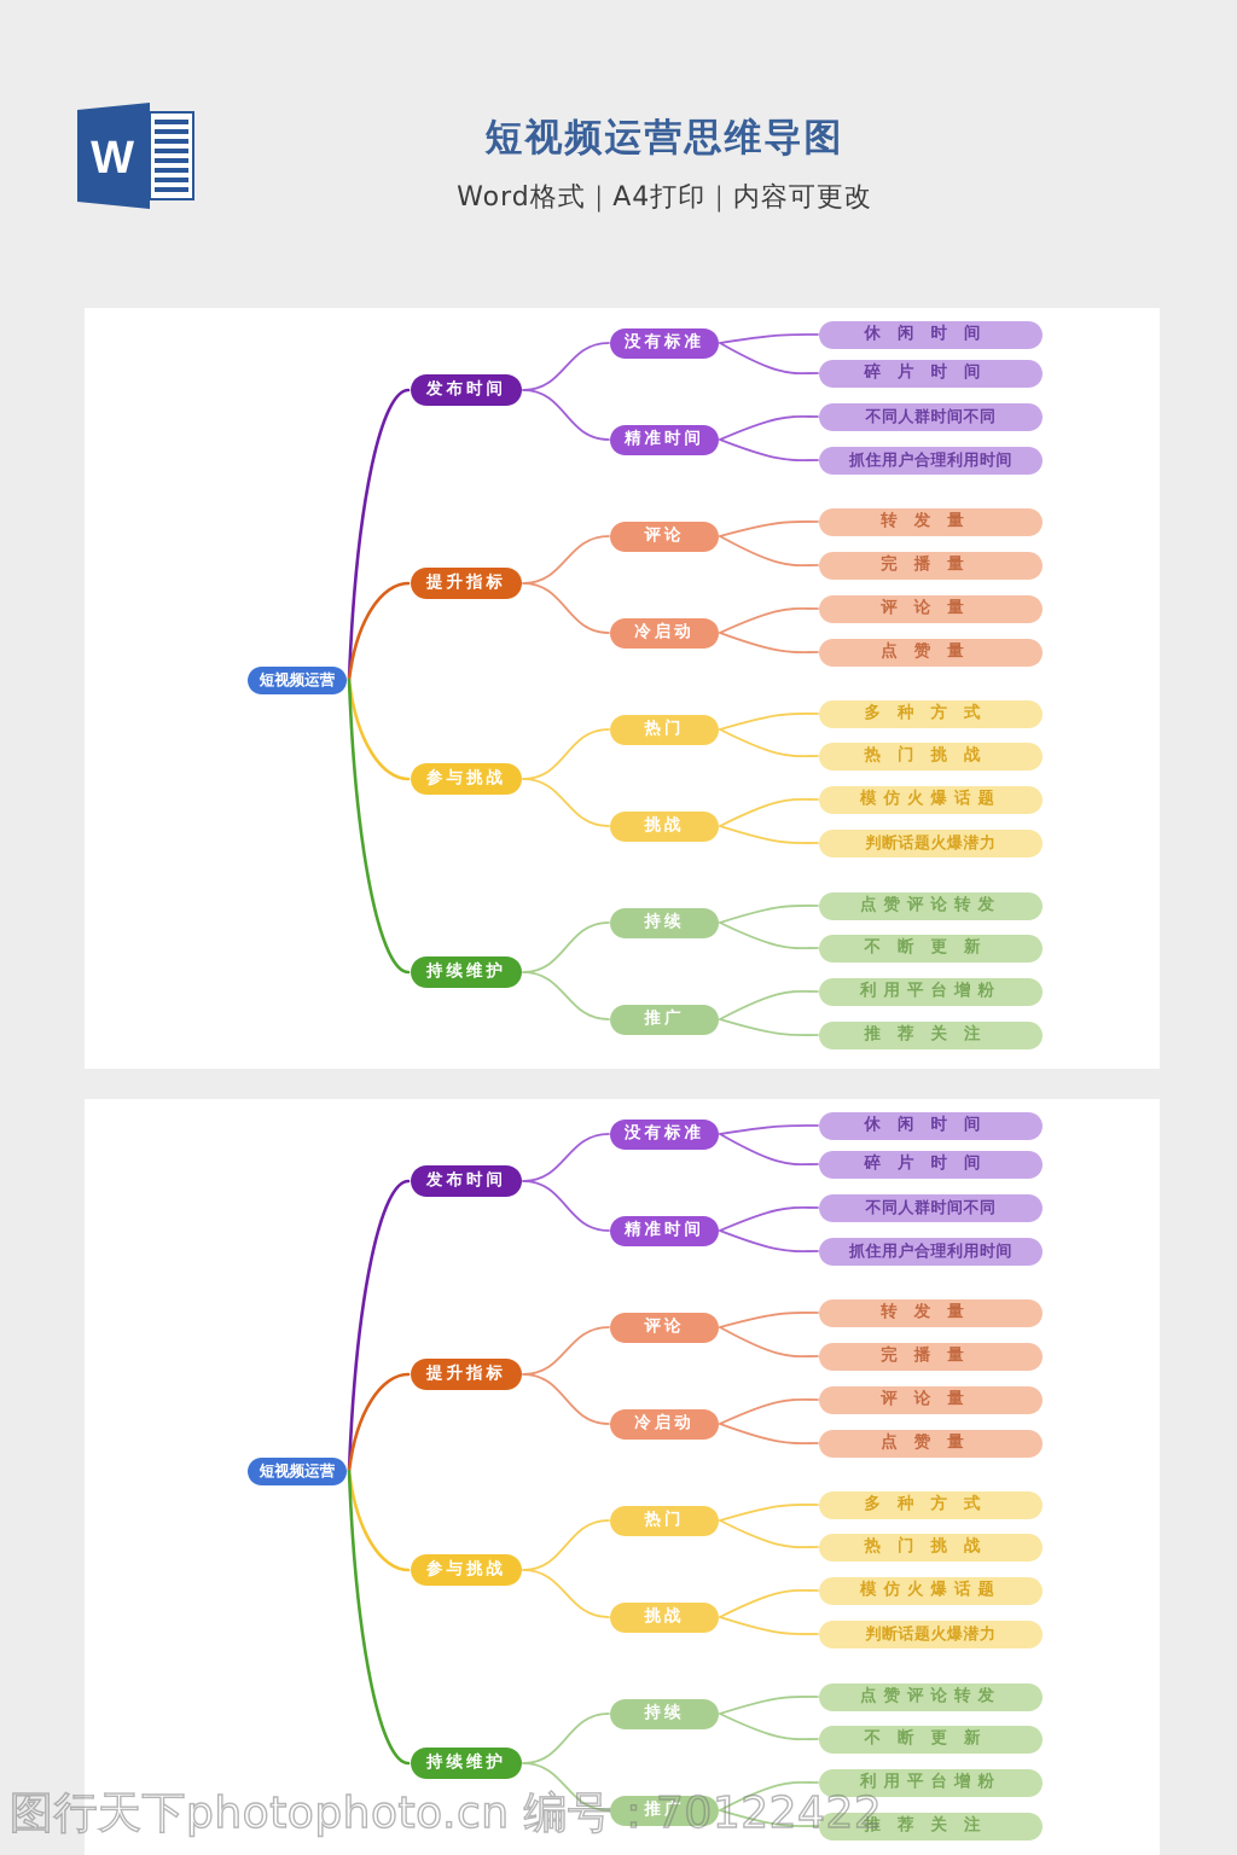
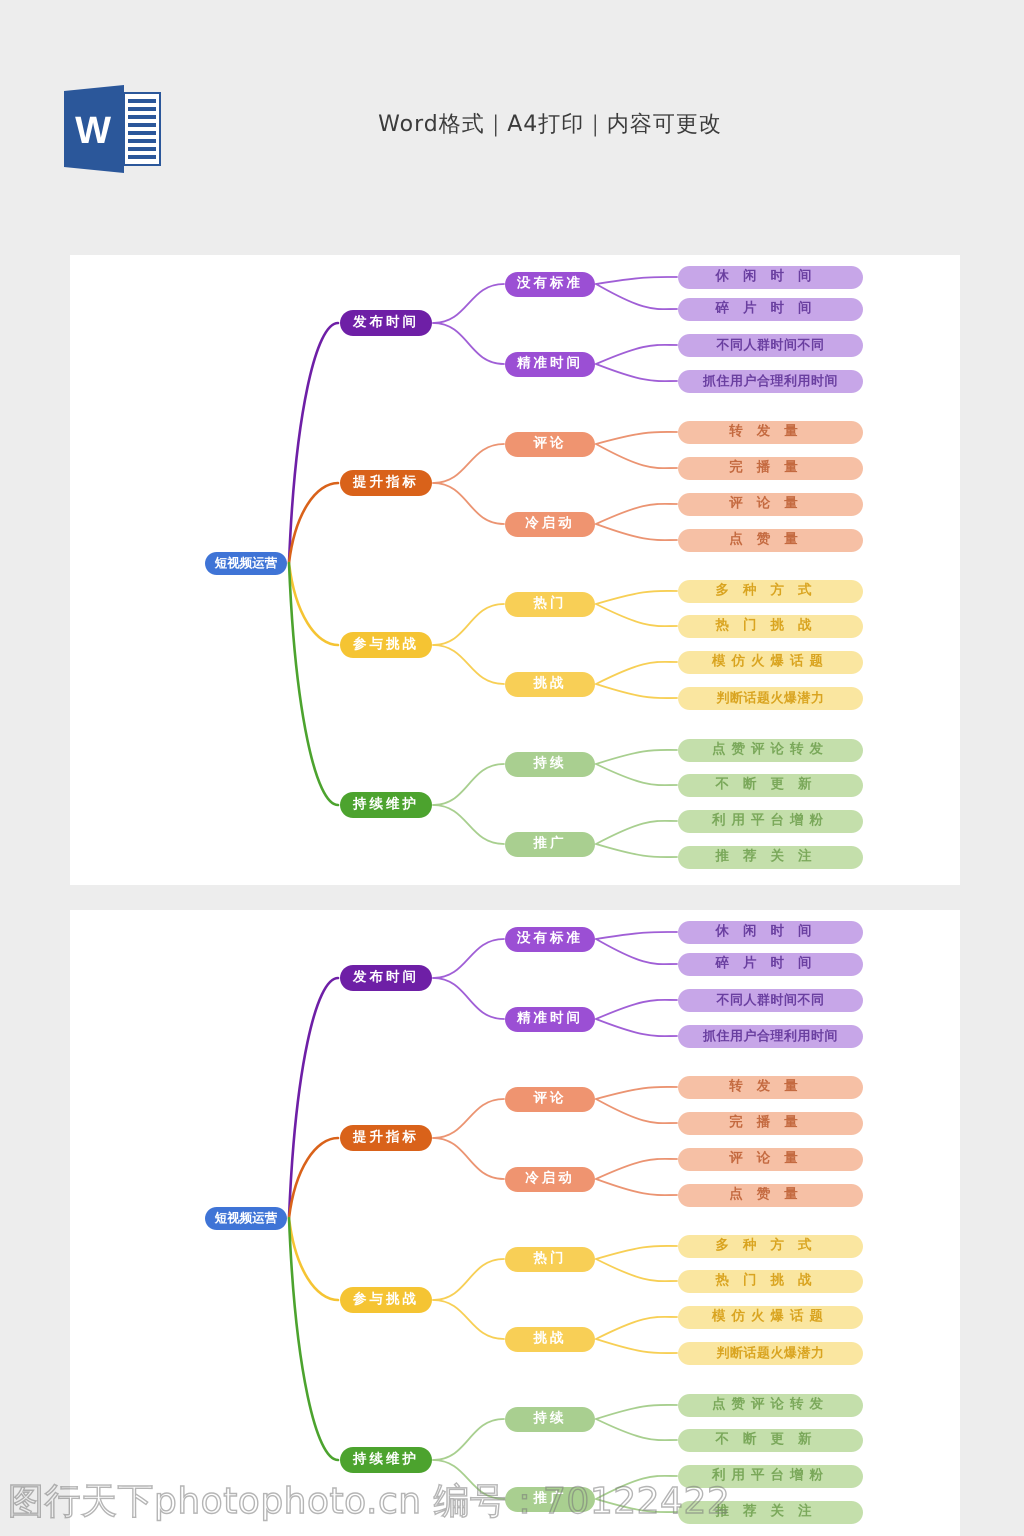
  W
- 短视频运营思维导图
  Word格式｜A4打印｜内容可更改
  短视频运营
  发布时间
  没有标准
  休闲时间
  碎片时间
  精准时间
  不同人群时间不同
  抓住用户合理利用时间
  提升指标
  评论
  转发量
  完播量
  冷启动
  评论量
  点赞量
  参与挑战
  热门
  多种方式
  热门挑战
  挑战
  模仿火爆话题
  判断话题火爆潜力
  持续维护
  持续
  点赞评论转发
  不断更新
  推广
  利用平台增粉
  推荐关注
  短视频运营
  发布时间
  没有标准
  休闲时间
  碎片时间
  精准时间
  不同人群时间不同
  抓住用户合理利用时间
  提升指标
  评论
  转发量
  完播量
  冷启动
  评论量
  点赞量
  参与挑战
  热门
  多种方式
  热门挑战
  挑战
  模仿火爆话题
  判断话题火爆潜力
  持续维护
  持续
  点赞评论转发
  不断更新
  推广
  利用平台增粉
  推荐关注
  图行天下photophoto.cn 编号：70122422
